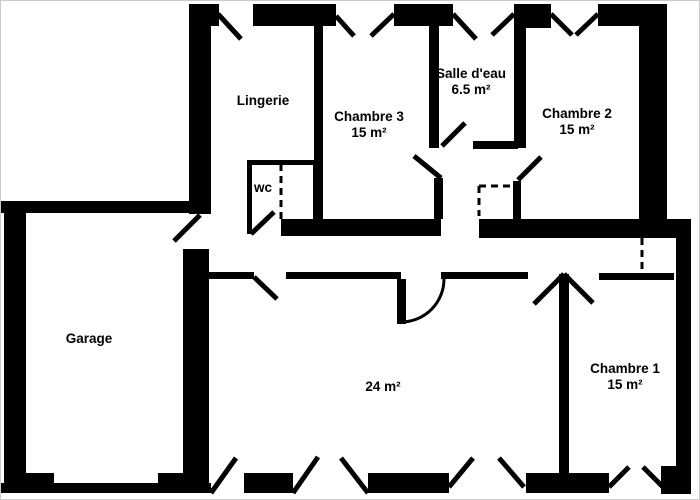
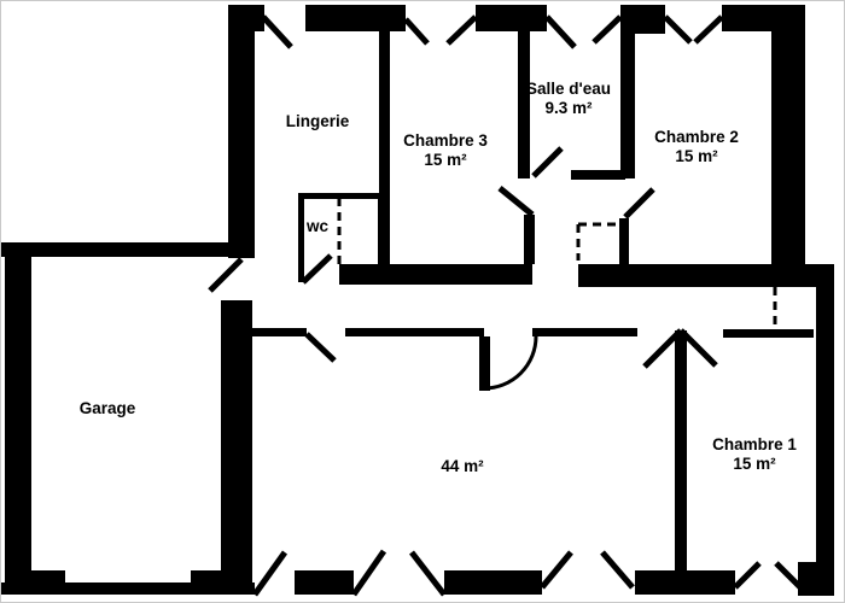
  Lingerie
  Chambre 3
  15 m²
  Salle d'eau
- 6.5 m²
+ 9.3 m²
  Chambre 2
  15 m²
  wc
  Garage
- 24 m²
+ 44 m²
  Chambre 1
  15 m²
